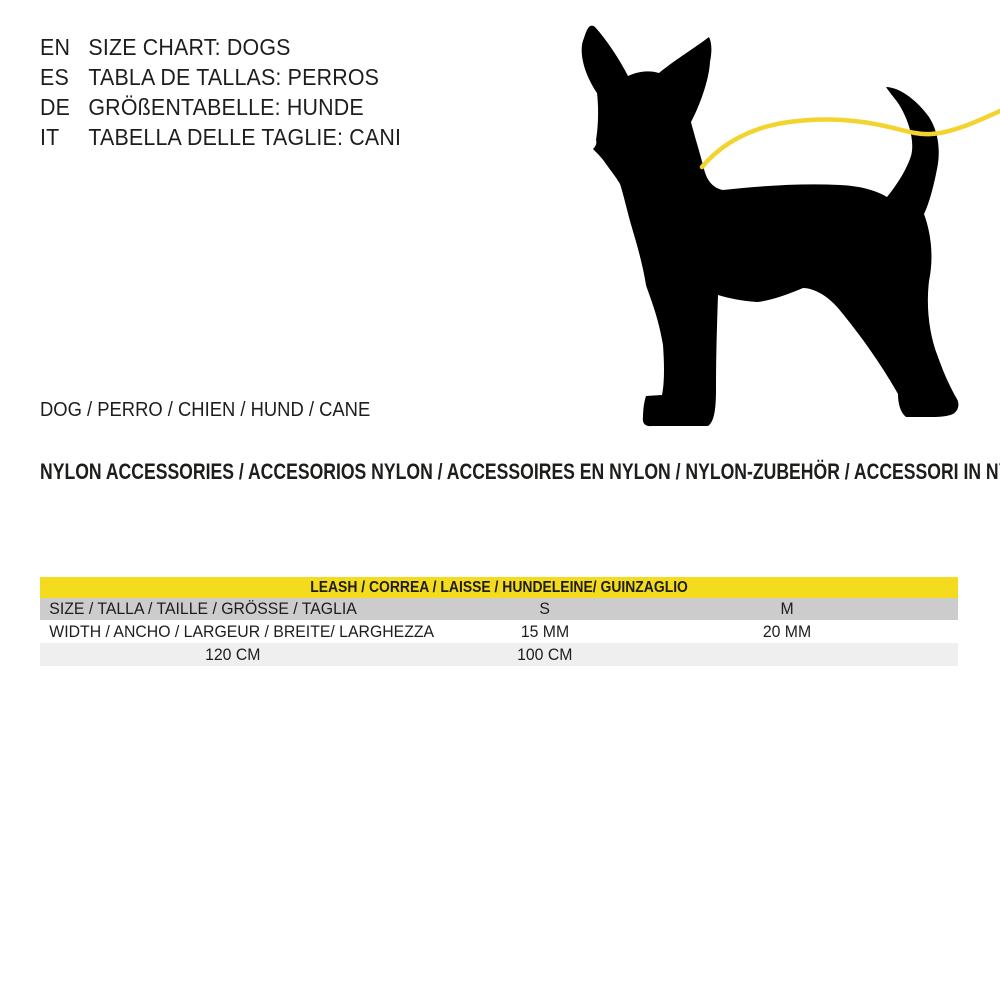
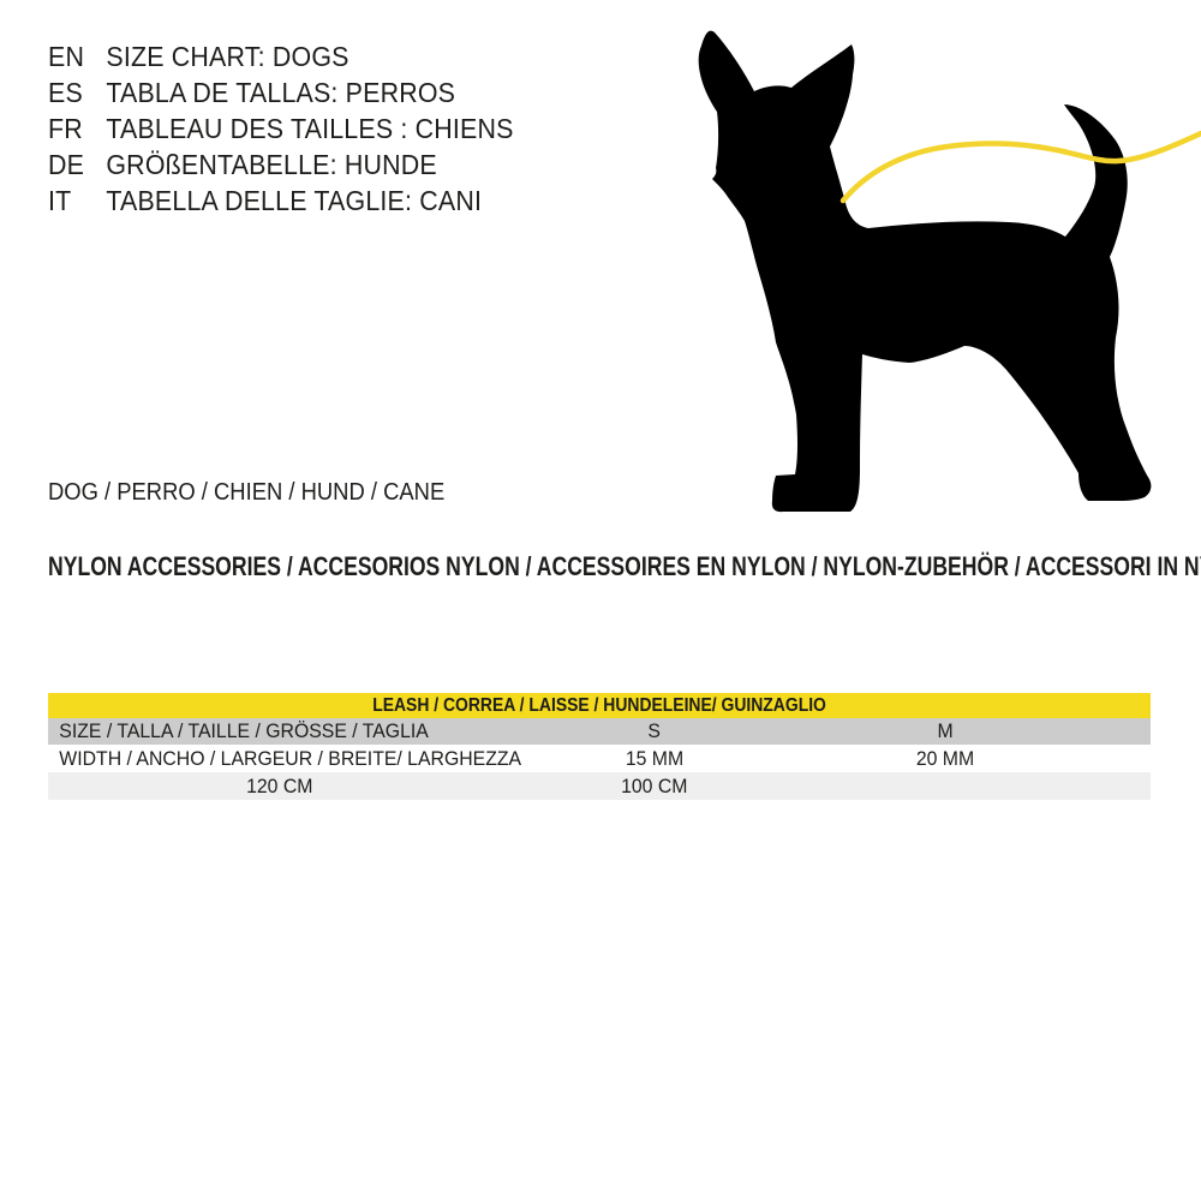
  EN
  SIZE CHART: DOGS
  ES
  TABLA DE TALLAS: PERROS
+ FR
+ TABLEAU DES TAILLES : CHIENS
  DE
  GRÖßENTABELLE: HUNDE
  IT
  TABELLA DELLE TAGLIE: CANI
  DOG / PERRO / CHIEN / HUND / CANE
  NYLON ACCESSORIES / ACCESORIOS NYLON / ACCESSOIRES EN NYLON / NYLON-ZUBEHÖR / ACCESSORI IN N
  LEASH / CORREA / LAISSE / HUNDELEINE/ GUINZAGLIO
  SIZE / TALLA / TAILLE / GRÖSSE / TAGLIA
  S
  M
  WIDTH / ANCHO / LARGEUR / BREITE/ LARGHEZZA
  15 MM
  20 MM
  120 CM
  100 CM
